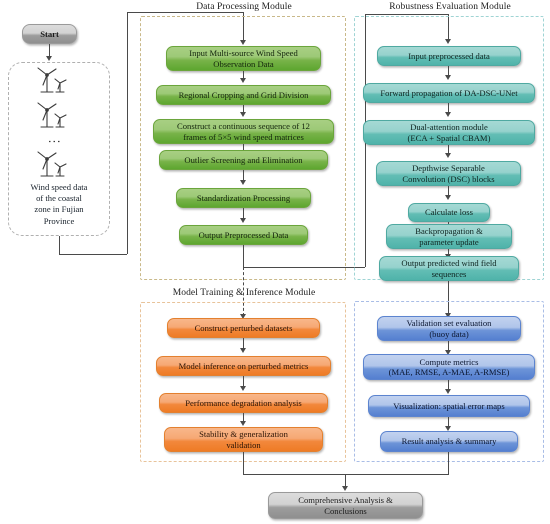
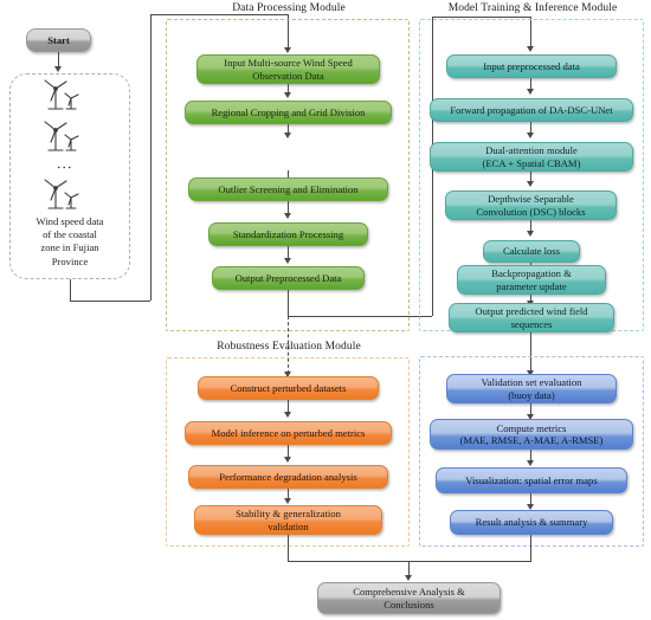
  Start
  Wind speed data
  of the coastal
  zone in Fujian
  Province
  Data Processing Module
  Input Multi-source Wind Speed
  Observation Data
  Regional Cropping and Grid Division
- Construct a continuous sequence of 12
- frames of 5×5 wind speed matrices
  Outlier Screening and Elimination
  Standardization Processing
  Output Preprocessed Data
- Robustness Evaluation Module
+ Model Training & Inference Module
  Input preprocessed data
  Forward propagation of DA-DSC-UNet
  Dual-attention module
  (ECA + Spatial CBAM)
  Depthwise Separable
  Convolution (DSC) blocks
  Calculate loss
  Backpropagation &
  parameter update
  Output predicted wind field
  sequences
- Model Training & Inference Module
+ Robustness Evaluation Module
  Construct perturbed datasets
  Model inference on perturbed metrics
  Performance degradation analysis
  Stability & generalization
  validation
  Validation set evaluation
  (buoy data)
  Compute metrics
  (MAE, RMSE, A-MAE, A-RMSE)
  Visualization: spatial error maps
  Result analysis & summary
  Comprehensive Analysis &
  Conclusions
